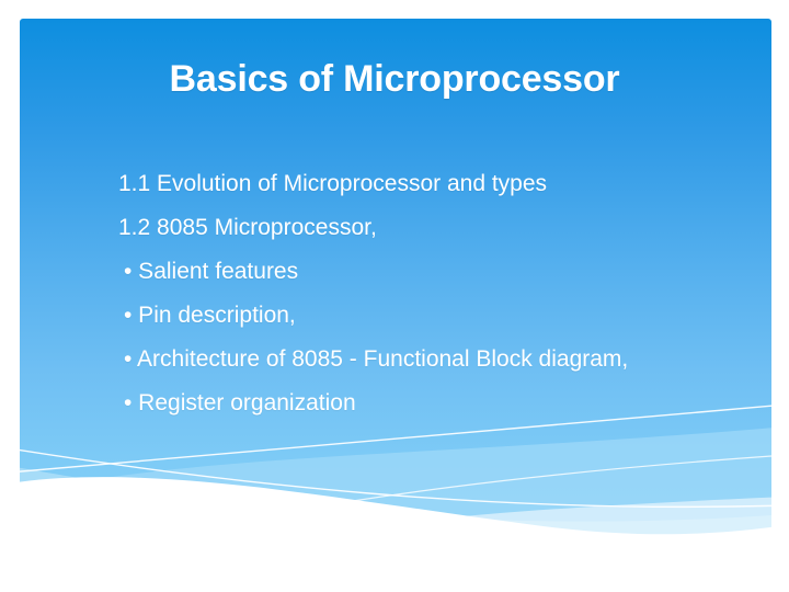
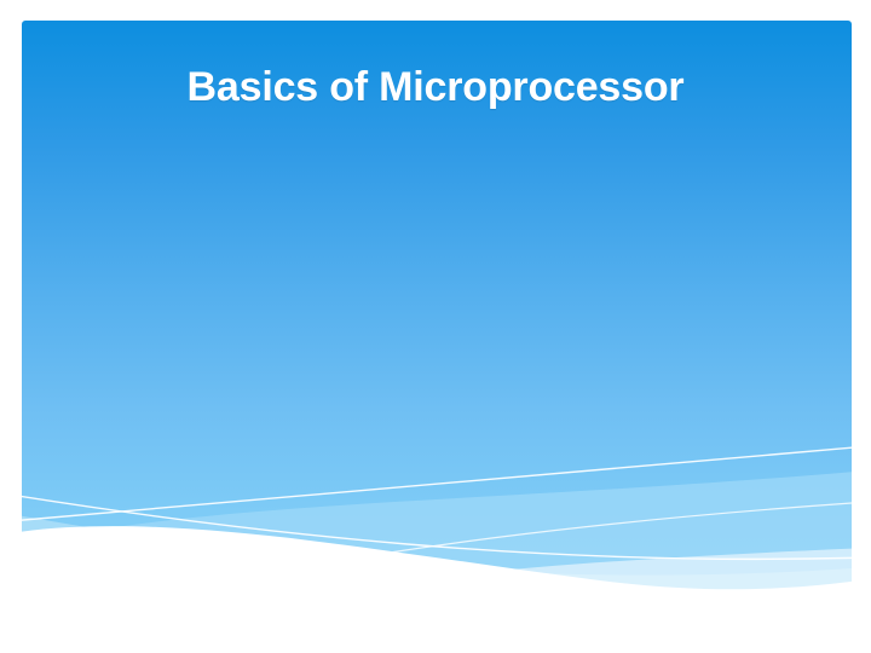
  Basics of Microprocessor
- 1.1 Evolution of Microprocessor and types
- 1.2 8085 Microprocessor,
- • Salient features
- • Pin description,
- • Architecture of 8085 - Functional Block diagram,
- • Register organization
